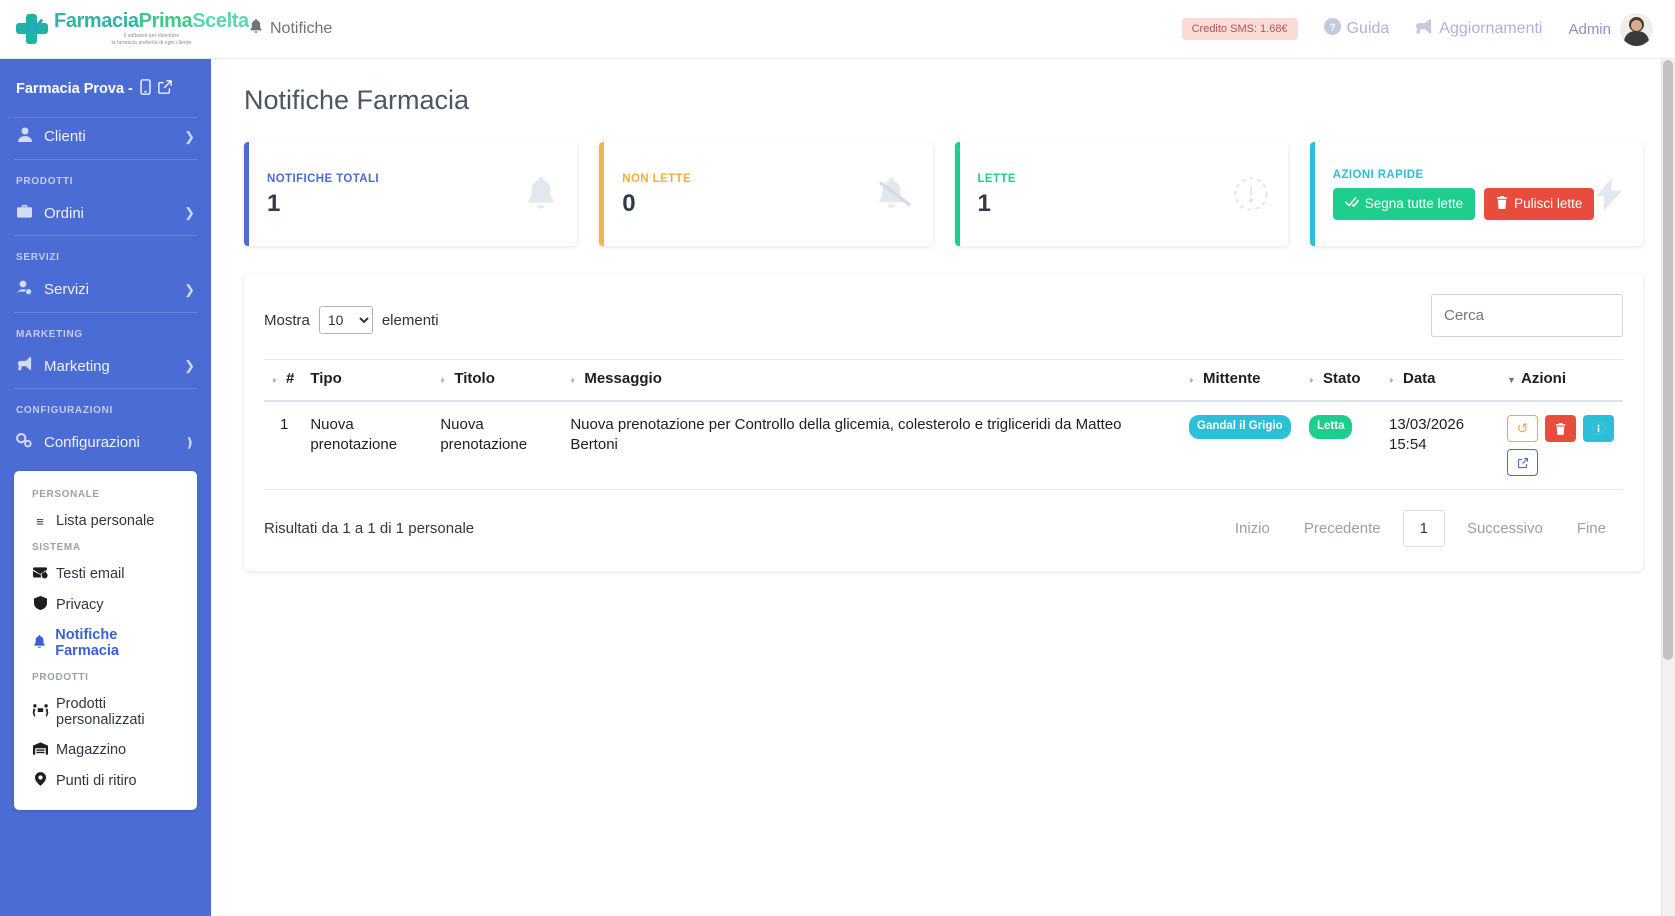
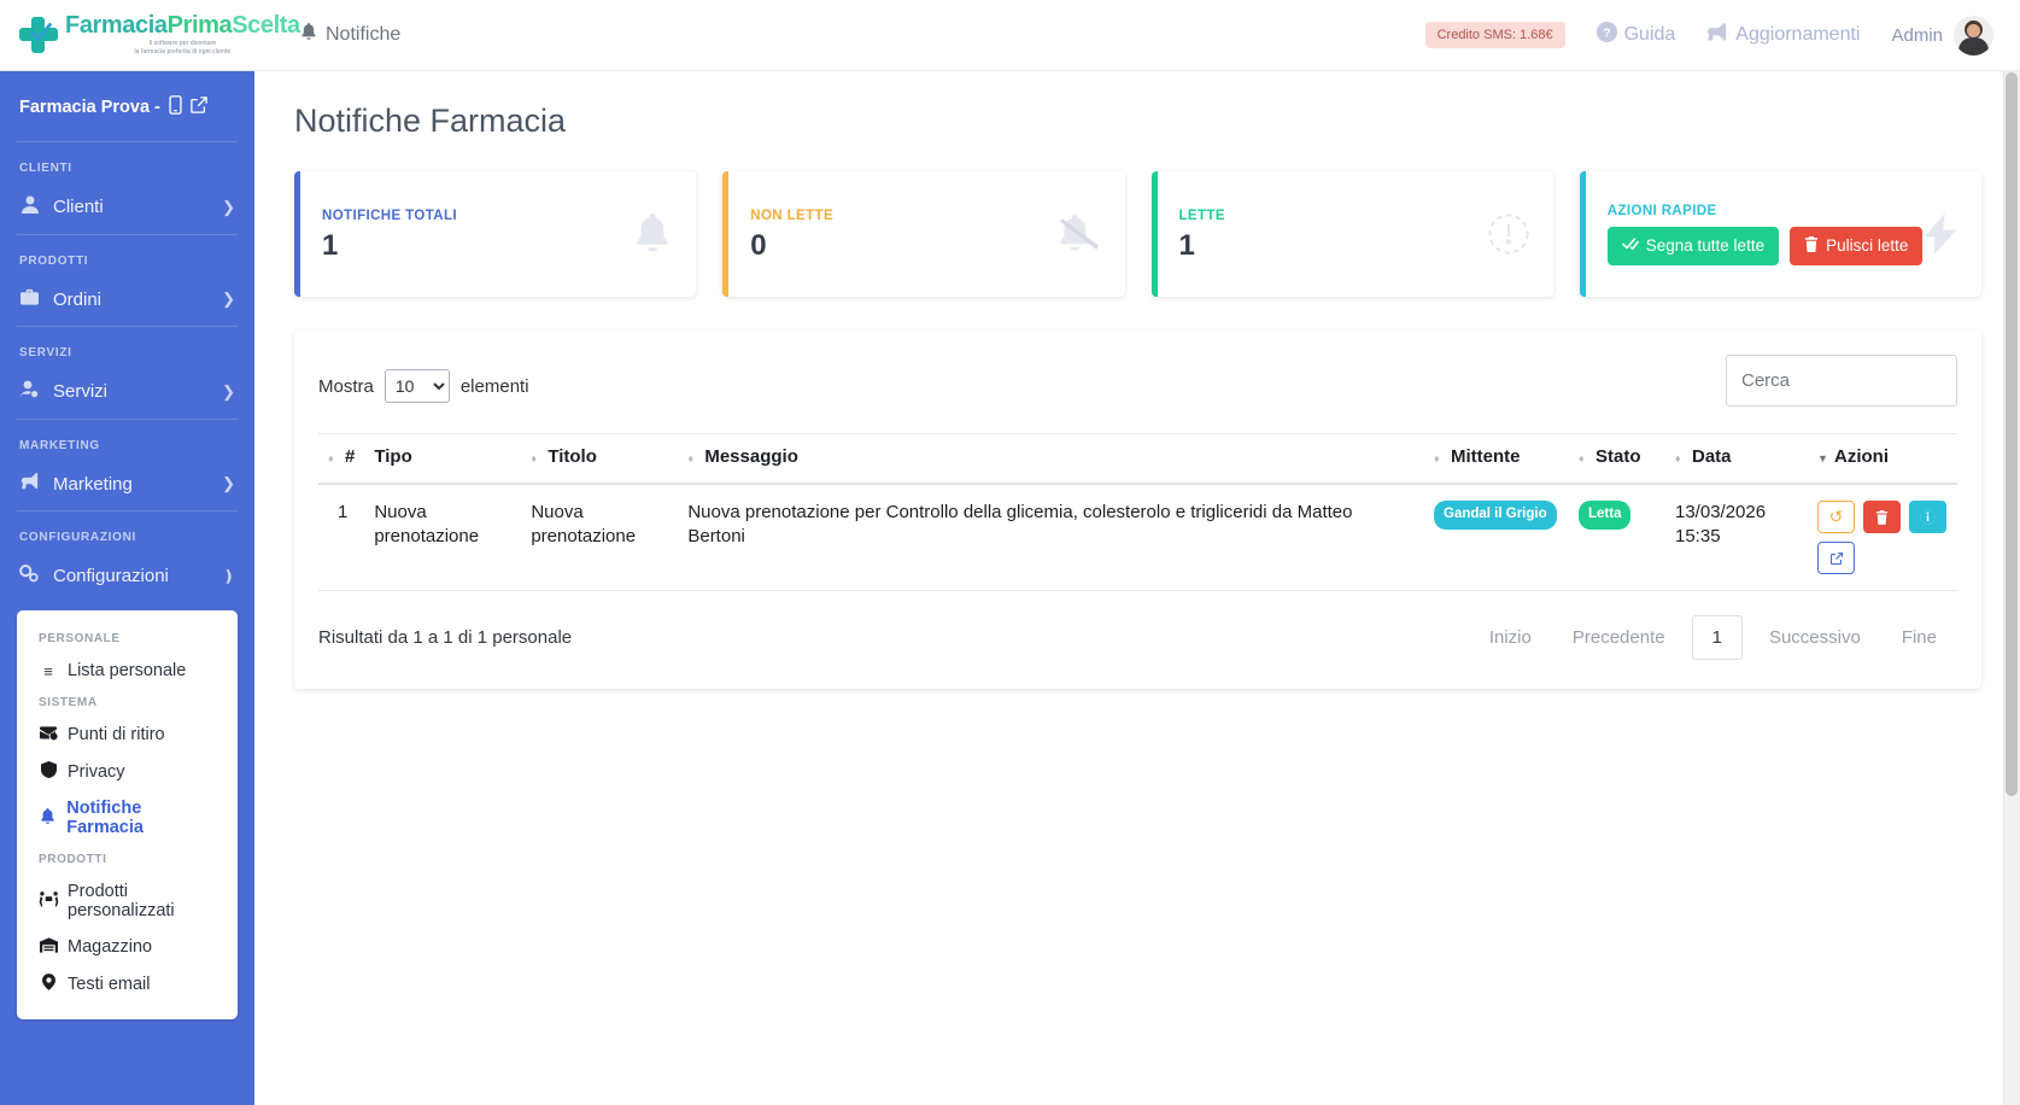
  FarmaciaPrimaScelta
  Notifiche
  Credito SMS: 1.68€
  ?
  Guida
  Aggiornamenti
  Admin
  Farmacia Prova -
+ CLIENTI
  Clienti
  ❯
  PRODOTTI
  Ordini
  ❯
  SERVIZI
  Servizi
  ❯
  MARKETING
  Marketing
  ❯
  CONFIGURAZIONI
  Configurazioni
  ❫
  PERSONALE
  ≡
  Lista personale
  SISTEMA
- Testi email
+ Punti di ritiro
  Privacy
  Notifiche Farmacia
  PRODOTTI
  Prodotti personalizzati
  Magazzino
- Punti di ritiro
+ Testi email
  Notifiche Farmacia
  NOTIFICHE TOTALI
  1
  NON LETTE
  0
  LETTE
  1
  AZIONI RAPIDE
  Segna tutte lette
  Pulisci lette
  Mostra
  10
  elementi
  Cerca
  ♦ #	Tipo	♦ Titolo	♦ Messaggio	♦ Mittente	♦ Stato	♦ Data	▼ Azioni
- 1	Nuova prenotazione	Nuova prenotazione	Nuova prenotazione per Controllo della glicemia, colesterolo e trigliceridi da Matteo Bertoni	Gandal il Grigio	Letta	13/03/2026 15:54	↺
+ 1	Nuova prenotazione	Nuova prenotazione	Nuova prenotazione per Controllo della glicemia, colesterolo e trigliceridi da Matteo Bertoni	Gandal il Grigio	Letta	13/03/2026 15:35	↺
  Risultati da 1 a 1 di 1 personale
  Inizio
  Precedente
  1
  Successivo
  Fine
